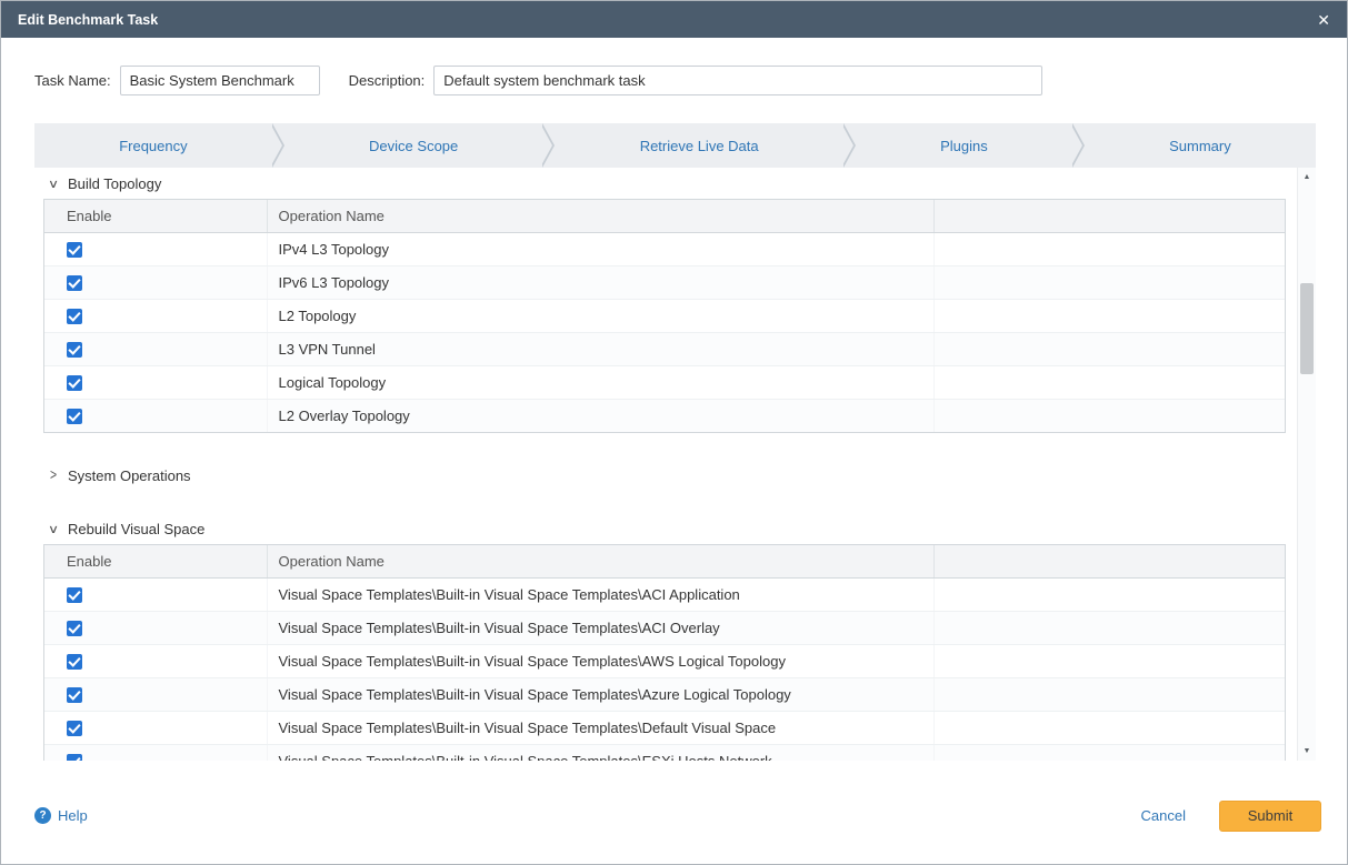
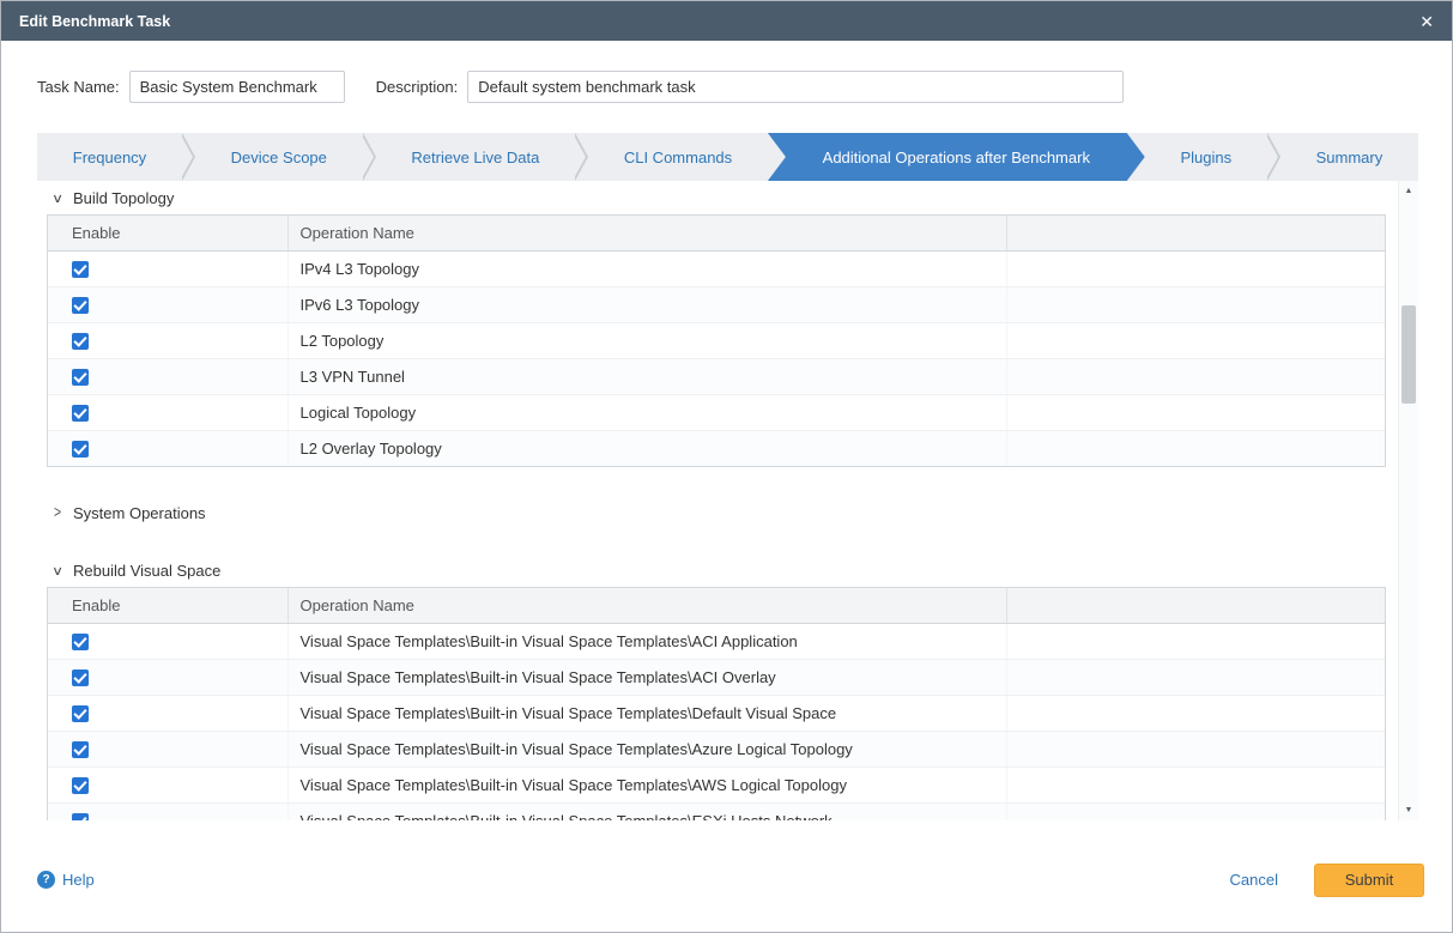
  Edit Benchmark Task
  ✕
  Task Name:
  Basic System Benchmark
  Description:
  Default system benchmark task
  Frequency
  Device Scope
  Retrieve Live Data
+ CLI Commands
+ Additional Operations after Benchmark
  Plugins
  Summary
  ∨
  Build Topology
  Enable	Operation Name
  	IPv4 L3 Topology
  	IPv6 L3 Topology
  	L2 Topology
  	L3 VPN Tunnel
  	Logical Topology
  	L2 Overlay Topology
  >
  System Operations
  ∨
  Rebuild Visual Space
  Enable	Operation Name
  	Visual Space Templates\Built-in Visual Space Templates\ACI Application
  	Visual Space Templates\Built-in Visual Space Templates\ACI Overlay
- 	Visual Space Templates\Built-in Visual Space Templates\AWS Logical Topology
+ 	Visual Space Templates\Built-in Visual Space Templates\Default Visual Space
  	Visual Space Templates\Built-in Visual Space Templates\Azure Logical Topology
- 	Visual Space Templates\Built-in Visual Space Templates\Default Visual Space
+ 	Visual Space Templates\Built-in Visual Space Templates\AWS Logical Topology
  ?
  Help
  Cancel
  Submit
